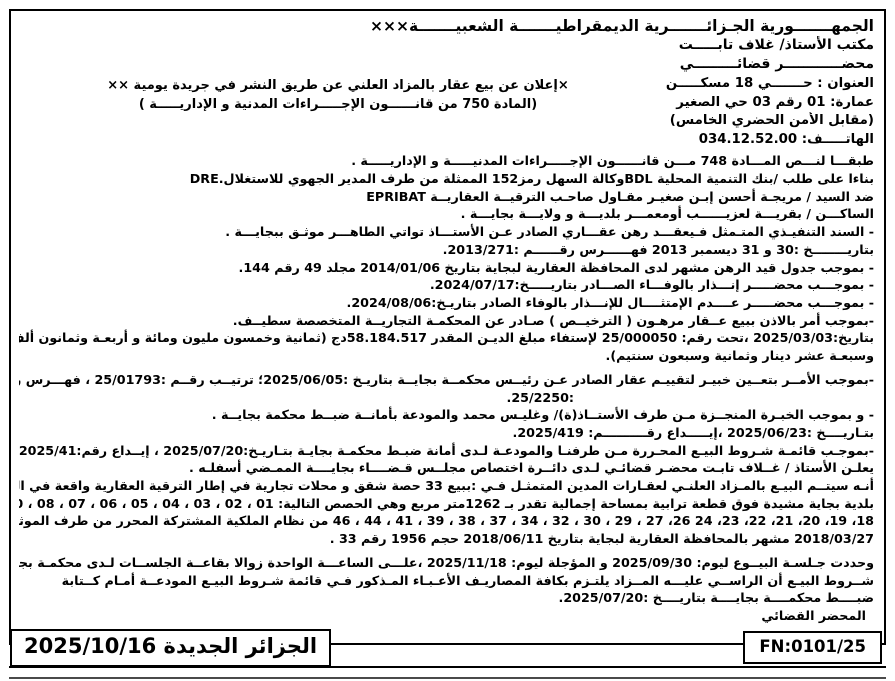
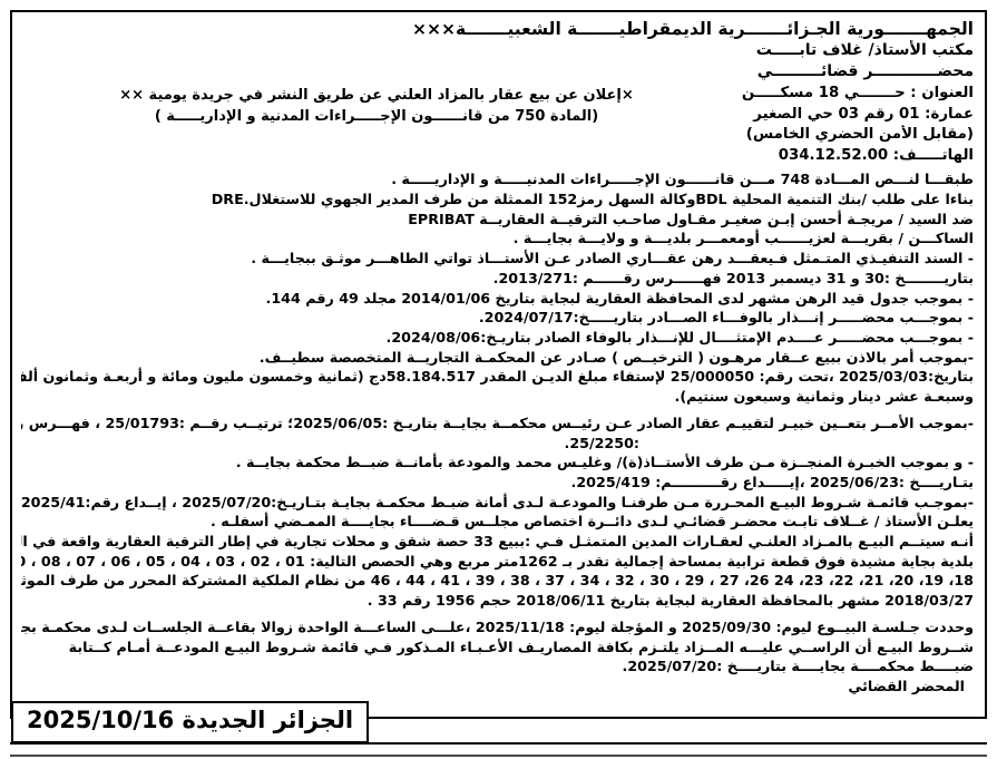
  الجمهـــــــورية الجـزائـــــــرية الديمقراطيـــــــة الشعبيـــــــة×××
  مكتب الأستاذ/ غلاف تابـــــت
  محضــــــــــــر قضائـــــــــي
  العنوان : حـــــــي 18 مسكـــــن
  عمارة: 01 رقم 03 حي الصغير
  (مقابل الأمن الحضري الخامس)
  الهاتـــــف: 034.12.52.00
  ×إعلان عن بيع عقار بالمزاد العلني عن طريق النشر في جريدة يومية ××
  (المادة 750 من قانــــــون الإجـــــراءات المدنية و الإداريـــــة )
  طبقـــا لنـــص المـــادة 748 مـــن قانــــــون الإجـــــراءات المدنيـــــة و الإداريـــــة .
  بناءا على طلب /بنك التنمية المحلية BDLوكالة السهل رمز152 الممثلة من طرف المدير الجهوي للاستغلال.DRE
  ضد السيد / مريجـة أحسن إبـن صغيـر مقـاول صاحـب الترقيــة العقاريــة EPRIBAT
  الساكـــن / بقريـــة لعزيــــــب أومعمـــر بلديـــة و ولايـــة بجايـــة .
  - السند التنفيـذي المتـمثل فـيعقـــد رهن عقـــاري الصادر عـن الأستـــاذ تواتي الطاهـــر موثـق ببجايـــة .
  بتاريــــــــخ :30 و 31 ديسمبر 2013 فهــــــرس رقــــــم :2013/271.
  - بموجب جدول قيد الرهن مشهر لدى المحافظة العقارية لبجاية بتاريخ 2014/01/06 مجلد 49 رقم 144.
  - بموجـــب محضـــــر إنـــذار بالوفـــاء الصـــادر بتاريـــــخ:2024/07/17.
  - بموجـــب محضـــــر عــــدم الإمتثــــال للإنـــذار بالوفاء الصادر بتاريـخ:2024/08/06.
  -بموجب أمر بالاذن ببيع عــقار مرهـون ( الترخيــص ) صـادر عن المحكمـة التجاريــة المتخصصة سطيــف.
  بتاريخ:2025/03/03 ،تحت رقم: 25/000050 لإستفاء مبلغ الديـن المقدر 58.184.517دج (ثمانية وخمسون مليون ومائة و أربعـة وثمانون أل
  وسبعـة عشر دينار وثمانية وسبعون سنتيم).
  -بموجب الأمــر بتعــين خبيـر لتقييـم عقار الصادر عـن رئيــس محكمــة بجايــة بتاريـخ :2025/06/05؛ ترتيــب رقــم :25/01793 ، فهـــرس
  :25/2250.
  - و بموجب الخبـرة المنجــزة مـن طرف الأستــاذ(ة)/ وغليـس محمد والمودعة بأمانــة ضبــط محكمة بجايــة .
  بتـاريــــخ :2025/06/23 ،إيـــــداع رقــــــــــم: 2025/419.
  -بموجـب قائمـة شـروط البيـع المحـررة مـن طرفنـا والمودعـة لـدى أمانة ضبـط محكمـة بجايـة بتـاريـخ:2025/07/20 ، إيــداع رقم:2025/41
  يعلـن الأستاذ / غــلاف تابـت محضـر قضائـي لـدى دائــرة اختصاص مجلــس قـضــــاء بجايــــة الممـضي أسفلـه .
  أنـه سيتــم البيـع بالمـزاد العلنـي لعقـارات المدين المتمثـل فـي :ببيع 33 حصة شقق و محلات تجارية في إطار الترقية العقارية واقعة في ال
  بلدية بجاية مشيدة فوق قطعة ترابية بمساحة إجمالية تقدر بـ 1262متر مربع وهي الحصص التالية: 01 ، 02 ، 03 ، 04 ، 05 ، 06 ، 07 ، 08 ، 0
  18، 19، 20، 21، 22، 23، 24 26، 27 ، 29 ، 30 ، 32 ، 34 ، 37 ، 38 ، 39 ، 41 ، 44 ، 46 من نظام الملكية المشتركة المحرر من طرف الموث
  2018/03/27 مشهر بالمحافظة العقارية لبجاية بتاريخ 2018/06/11 حجم 1956 رقم 33 .
  وحددت جـلسـة البيــوع ليوم: 2025/09/30 و المؤجلة ليوم: 2025/11/18 ،علـــى الساعـــة الواحدة زوالا بقاعــة الجلســات لـدى محكمـة بج
  شــروط البيـع أن الراســي عليـــه المــزاد يلتـزم بكافة المصاريـف الأعـبـاء المـذكور فـي قائمة شـروط البيـع المودعــة أمـام كــتابة
  ضبــــط محكمــــة بجايــــة بتاريــــخ :2025/07/20.
  المحضر القضائي
  الجزائر الجديدة 2025/10/16
- FN:0101/25
